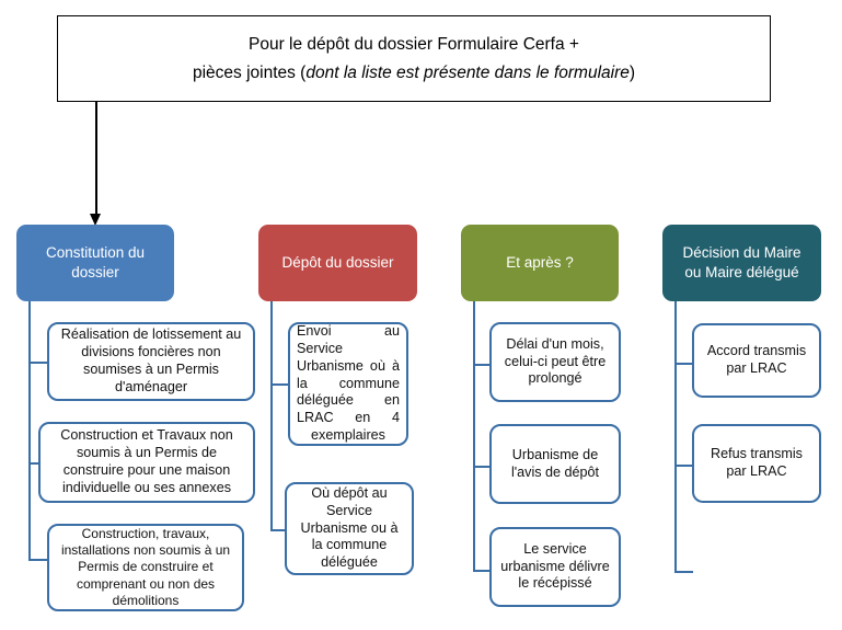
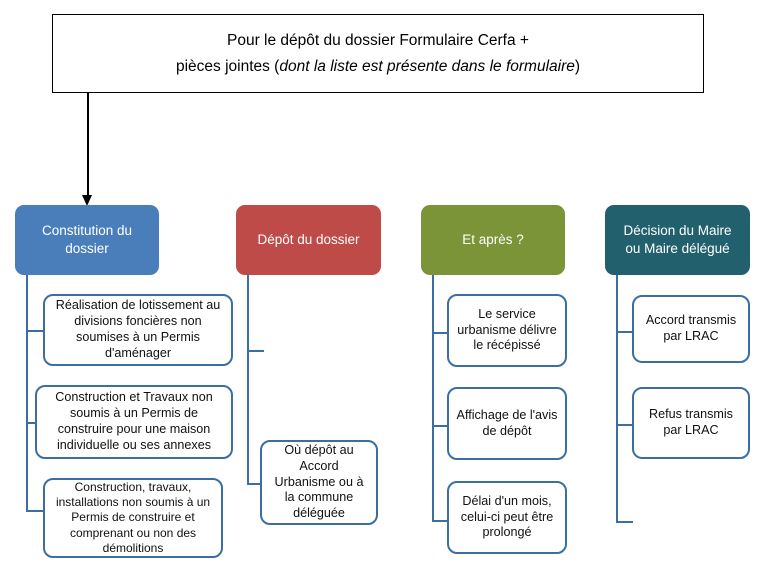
  Pour le dépôt du dossier Formulaire Cerfa +
  pièces jointes (dont la liste est présente dans le formulaire)
  Constitution du dossier
  Réalisation de lotissement au divisions foncières non soumises à un Permis d'aménager
  Construction et Travaux non soumis à un Permis de construire pour une maison individuelle ou ses annexes
  Construction, travaux, installations non soumis à un Permis de construire et comprenant ou non des démolitions
  Dépôt du dossier
- Envoi au Service Urbanisme où à la commune déléguée en LRAC en 4 exemplaires
- Où dépôt au Service Urbanisme ou à la commune déléguée
+ Où dépôt au Accord Urbanisme ou à la commune déléguée
  Et après ?
- Délai d'un mois, celui-ci peut être prolongé
+ Le service urbanisme délivre le récépissé
- Urbanisme de l'avis de dépôt
+ Affichage de l'avis de dépôt
- Le service urbanisme délivre le récépissé
+ Délai d'un mois, celui-ci peut être prolongé
  Décision du Maire ou Maire délégué
  Accord transmis par LRAC
  Refus transmis par LRAC
